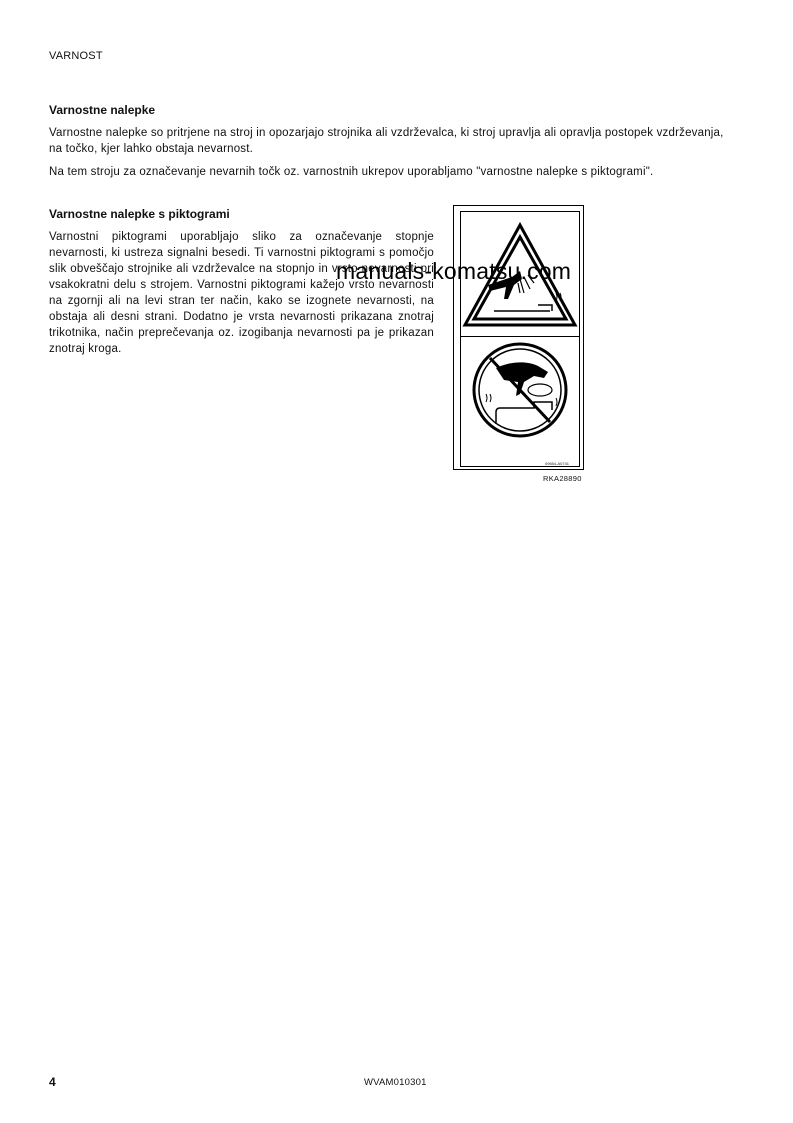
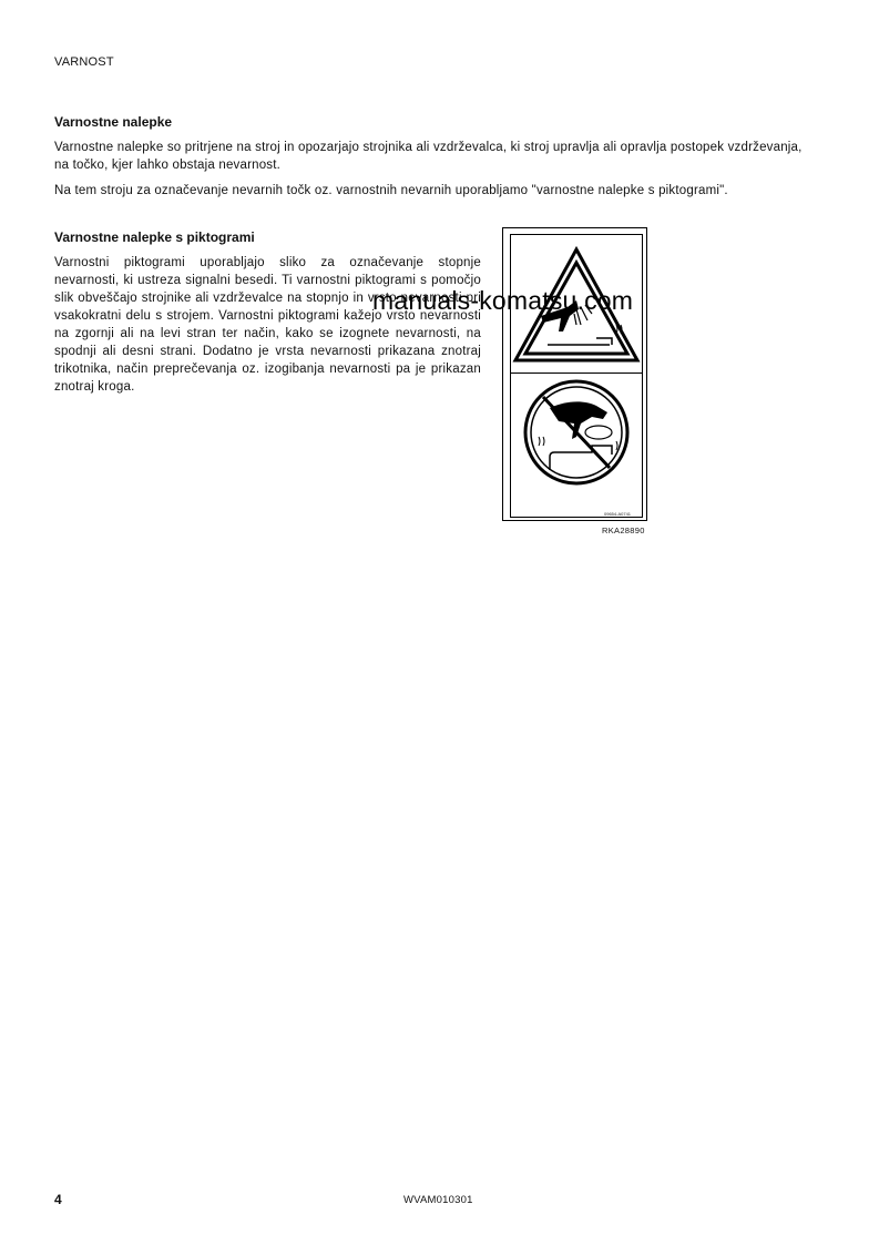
  VARNOST
  Varnostne nalepke
  Varnostne nalepke so pritrjene na stroj in opozarjajo strojnika ali vzdrževalca, ki stroj upravlja ali opravlja postopek vzdrževanja, na točko, kjer lahko obstaja nevarnost.
- Na tem stroju za označevanje nevarnih točk oz. varnostnih ukrepov uporabljamo "varnostne nalepke s piktogrami".
+ Na tem stroju za označevanje nevarnih točk oz. varnostnih nevarnih uporabljamo "varnostne nalepke s piktogrami".
  Varnostne nalepke s piktogrami
- Varnostni piktogrami uporabljajo sliko za označevanje stopnje nevarnosti, ki ustreza signalni besedi. Ti varnostni piktogrami s pomočjo slik obveščajo strojnike ali vzdrževalce na stopnjo in vrsto nevarnosti pri vsakokratni delu s strojem. Varnostni piktogrami kažejo vrsto nevarnosti na zgornji ali na levi stran ter način, kako se izognete nevarnosti, na obstaja ali desni strani. Dodatno je vrsta nevarnosti prikazana znotraj trikotnika, način preprečevanja oz. izogibanja nevarnosti pa je prikazan znotraj kroga.
+ Varnostni piktogrami uporabljajo sliko za označevanje stopnje nevarnosti, ki ustreza signalni besedi. Ti varnostni piktogrami s pomočjo slik obveščajo strojnike ali vzdrževalce na stopnjo in vrsto nevarnosti pri vsakokratni delu s strojem. Varnostni piktogrami kažejo vrsto nevarnosti na zgornji ali na levi stran ter način, kako se izognete nevarnosti, na spodnji ali desni strani. Dodatno je vrsta nevarnosti prikazana znotraj trikotnika, način preprečevanja oz. izogibanja nevarnosti pa je prikazan znotraj kroga.
  RKA28890
  manuals-komatsu.com
  4
  WVAM010301
